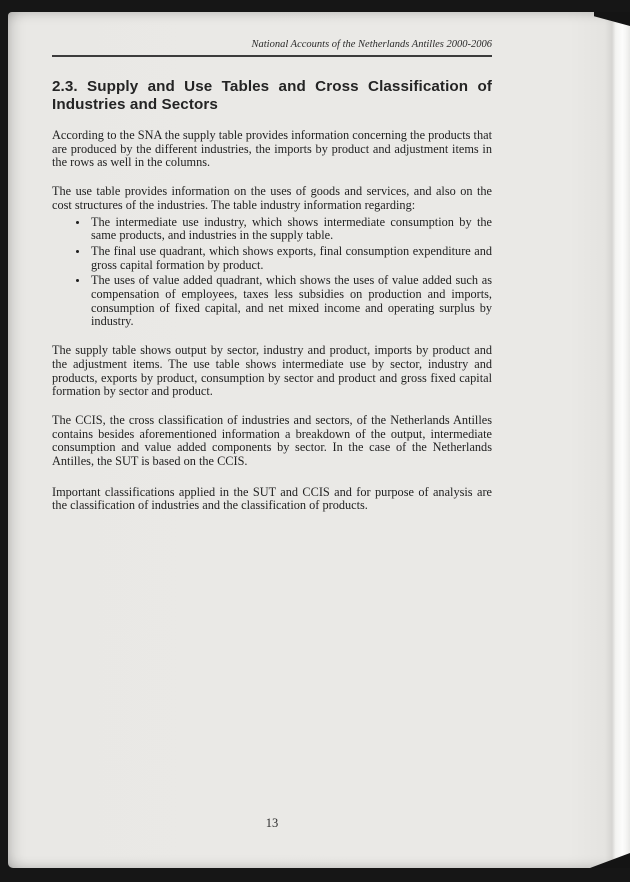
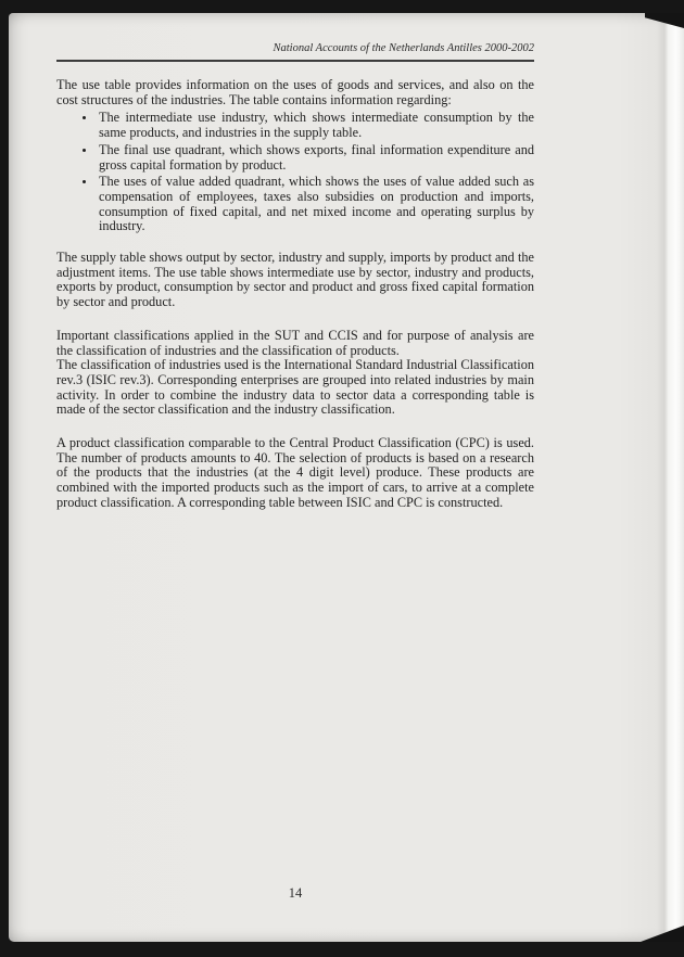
- National Accounts of the Netherlands Antilles 2000-2006
+ National Accounts of the Netherlands Antilles 2000-2002
- 2.3. Supply and Use Tables and Cross Classification of Industries and Sectors
- According to the SNA the supply table provides information concerning the products that are produced by the different industries, the imports by product and adjustment items in the rows as well in the columns.
- The use table provides information on the uses of goods and services, and also on the cost structures of the industries. The table industry information regarding:
+ The use table provides information on the uses of goods and services, and also on the cost structures of the industries. The table contains information regarding:
  The intermediate use industry, which shows intermediate consumption by the same products, and industries in the supply table.
- The final use quadrant, which shows exports, final consumption expenditure and gross capital formation by product.
+ The final use quadrant, which shows exports, final information expenditure and gross capital formation by product.
- The uses of value added quadrant, which shows the uses of value added such as compensation of employees, taxes less subsidies on production and imports, consumption of fixed capital, and net mixed income and operating surplus by industry.
+ The uses of value added quadrant, which shows the uses of value added such as compensation of employees, taxes also subsidies on production and imports, consumption of fixed capital, and net mixed income and operating surplus by industry.
- The supply table shows output by sector, industry and product, imports by product and the adjustment items. The use table shows intermediate use by sector, industry and products, exports by product, consumption by sector and product and gross fixed capital formation by sector and product.
+ The supply table shows output by sector, industry and supply, imports by product and the adjustment items. The use table shows intermediate use by sector, industry and products, exports by product, consumption by sector and product and gross fixed capital formation by sector and product.
- The CCIS, the cross classification of industries and sectors, of the Netherlands Antilles contains besides aforementioned information a breakdown of the output, intermediate consumption and value added components by sector. In the case of the Netherlands Antilles, the SUT is based on the CCIS.
  Important classifications applied in the SUT and CCIS and for purpose of analysis are the classification of industries and the classification of products.
+ The classification of industries used is the International Standard Industrial Classification rev.3 (ISIC rev.3). Corresponding enterprises are grouped into related industries by main activity. In order to combine the industry data to sector data a corresponding table is made of the sector classification and the industry classification.
+ A product classification comparable to the Central Product Classification (CPC) is used. The number of products amounts to 40. The selection of products is based on a research of the products that the industries (at the 4 digit level) produce. These products are combined with the imported products such as the import of cars, to arrive at a complete product classification. A corresponding table between ISIC and CPC is constructed.
- 13
+ 14
